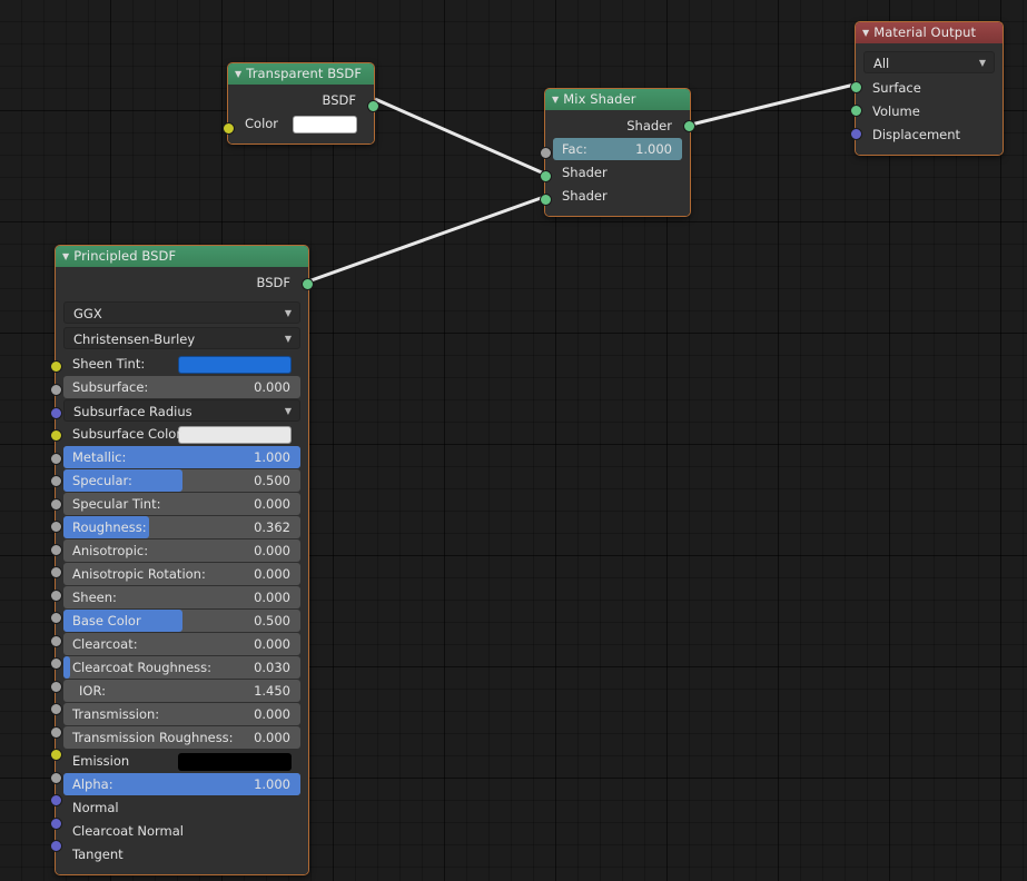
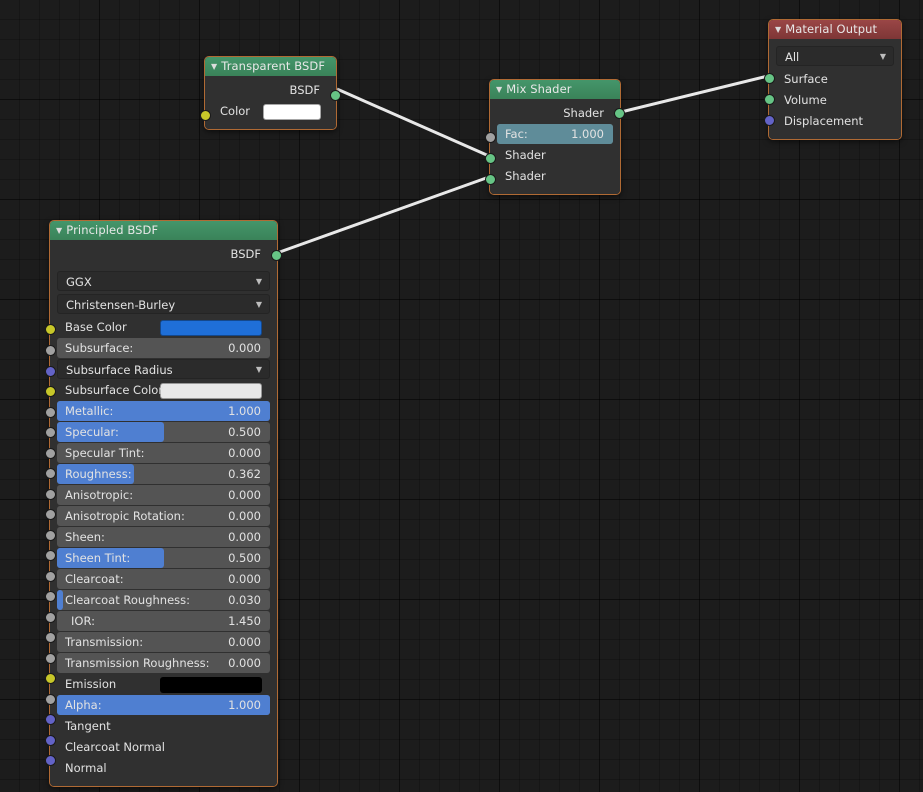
  ▼ Transparent BSDF
  BSDF
  Color
  ▼ Mix Shader
  Shader
  Fac:
  1.000
  Shader
  Shader
  ▼ Material Output
  All
  ▼
  Surface
  Volume
  Displacement
  ▼ Principled BSDF
  BSDF
  GGX
  ▼
  Christensen-Burley
  ▼
- Sheen Tint:
+ Base Color
  Subsurface:
  0.000
  Subsurface Radius
  ▼
  Subsurface Color
  Metallic:
  1.000
  Specular:
  0.500
  Specular Tint:
  0.000
  Roughness:
  0.362
  Anisotropic:
  0.000
  Anisotropic Rotation:
  0.000
  Sheen:
  0.000
- Base Color
+ Sheen Tint:
  0.500
  Clearcoat:
  0.000
  Clearcoat Roughness:
  0.030
  IOR:
  1.450
  Transmission:
  0.000
  Transmission Roughness:
  0.000
  Emission
  Alpha:
  1.000
- Normal
+ Tangent
  Clearcoat Normal
- Tangent
+ Normal
